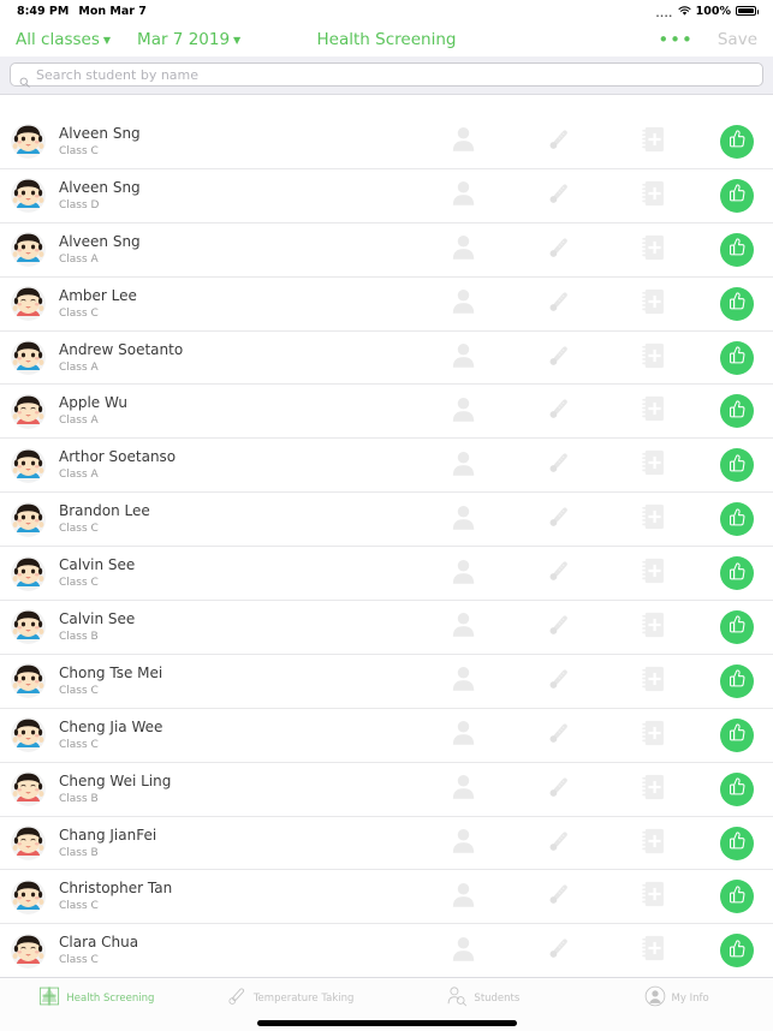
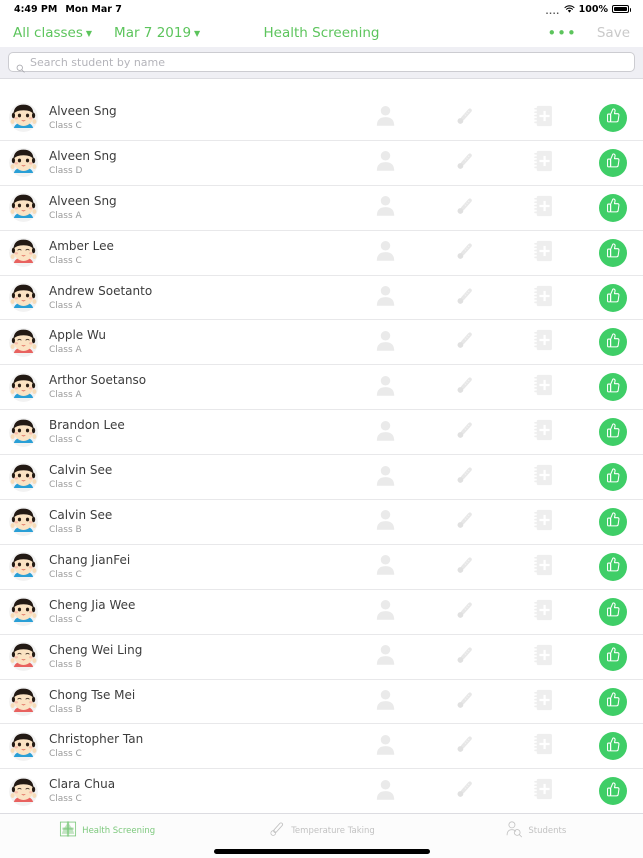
- 8:49 PM
+ 4:49 PM
  Mon Mar 7
  ....
  100%
  All classes
  ▼
  Mar 7 2019
  ▼
  Health Screening
  •••
  Save
  Search student by name
  Alveen Sng
  Class C
  Alveen Sng
  Class D
  Alveen Sng
  Class A
  Amber Lee
  Class C
  Andrew Soetanto
  Class A
  Apple Wu
  Class A
  Arthor Soetanso
  Class A
  Brandon Lee
  Class C
  Calvin See
  Class C
  Calvin See
  Class B
- Chong Tse Mei
+ Chang JianFei
  Class C
  Cheng Jia Wee
  Class C
  Cheng Wei Ling
  Class B
- Chang JianFei
+ Chong Tse Mei
  Class B
  Christopher Tan
  Class C
  Clara Chua
  Class C
  Health Screening
  Temperature Taking
  Students
- My Info
